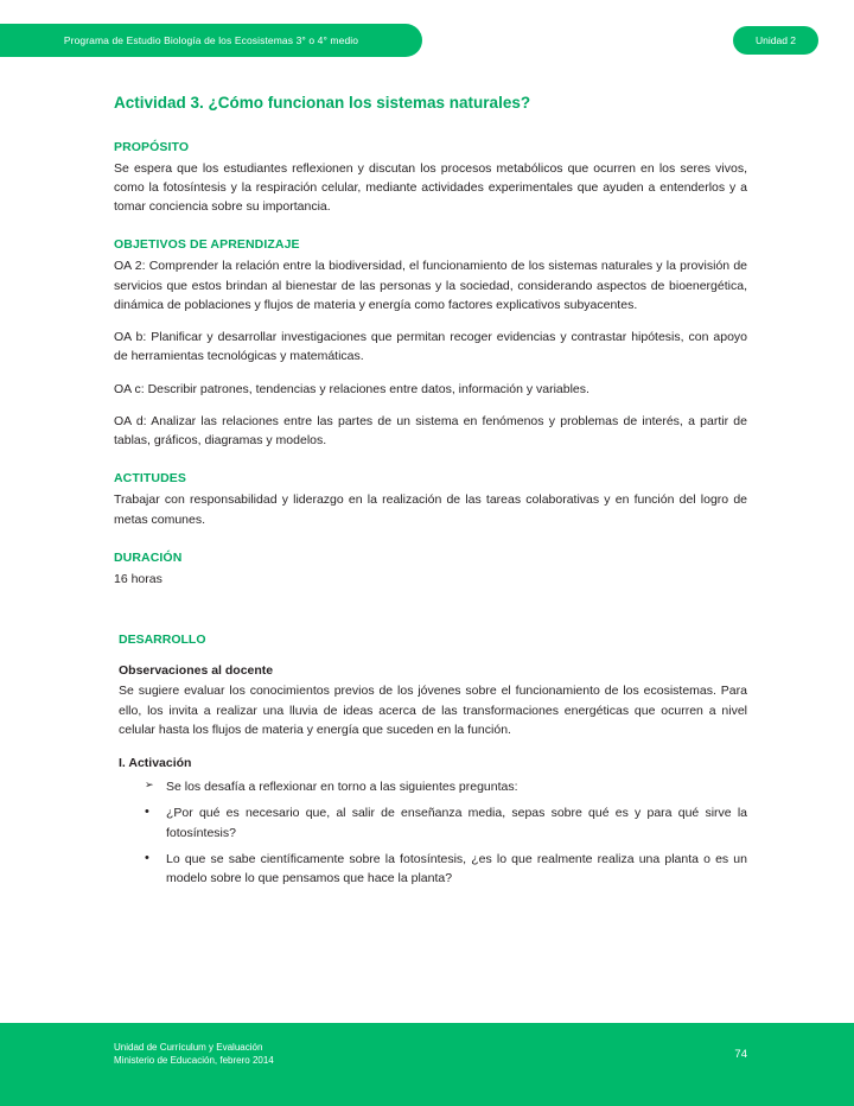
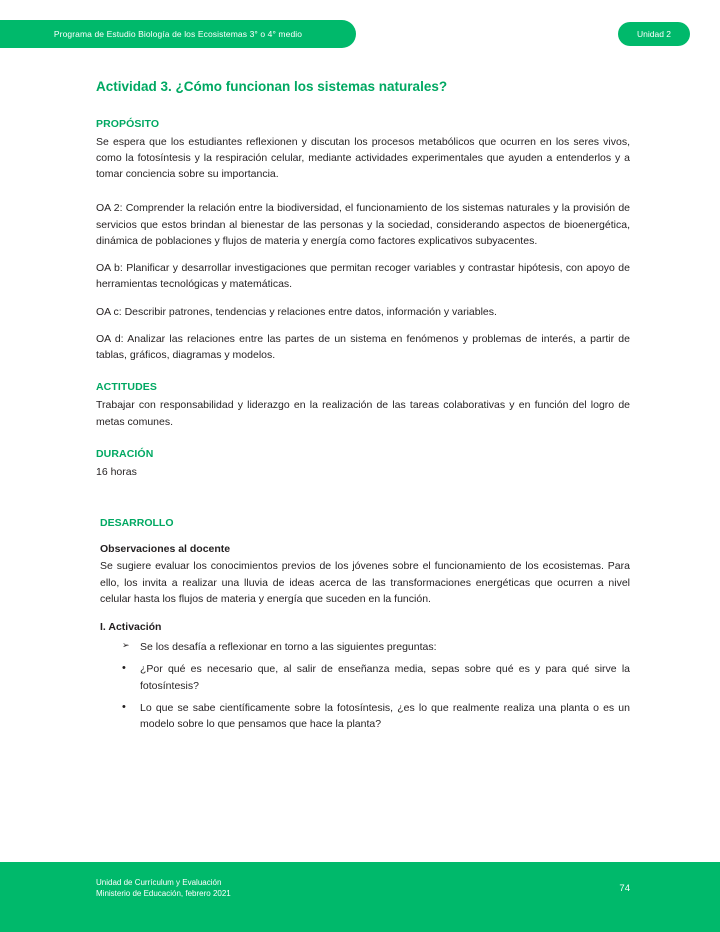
  Programa de Estudio Biología de los Ecosistemas 3° o 4° medio
  Unidad 2
  Actividad 3. ¿Cómo funcionan los sistemas naturales?
  PROPÓSITO
  Se espera que los estudiantes reflexionen y discutan los procesos metabólicos que ocurren en los seres vivos, como la fotosíntesis y la respiración celular, mediante actividades experimentales que ayuden a entenderlos y a tomar conciencia sobre su importancia.
- OBJETIVOS DE APRENDIZAJE
  OA 2: Comprender la relación entre la biodiversidad, el funcionamiento de los sistemas naturales y la provisión de servicios que estos brindan al bienestar de las personas y la sociedad, considerando aspectos de bioenergética, dinámica de poblaciones y flujos de materia y energía como factores explicativos subyacentes.
- OA b: Planificar y desarrollar investigaciones que permitan recoger evidencias y contrastar hipótesis, con apoyo de herramientas tecnológicas y matemáticas.
+ OA b: Planificar y desarrollar investigaciones que permitan recoger variables y contrastar hipótesis, con apoyo de herramientas tecnológicas y matemáticas.
  OA c: Describir patrones, tendencias y relaciones entre datos, información y variables.
  OA d: Analizar las relaciones entre las partes de un sistema en fenómenos y problemas de interés, a partir de tablas, gráficos, diagramas y modelos.
  ACTITUDES
  Trabajar con responsabilidad y liderazgo en la realización de las tareas colaborativas y en función del logro de metas comunes.
  DURACIÓN
  16 horas
  DESARROLLO
  Observaciones al docente
  Se sugiere evaluar los conocimientos previos de los jóvenes sobre el funcionamiento de los ecosistemas. Para ello, los invita a realizar una lluvia de ideas acerca de las transformaciones energéticas que ocurren a nivel celular hasta los flujos de materia y energía que suceden en la función.
  I. Activación
  ➢
  Se los desafía a reflexionar en torno a las siguientes preguntas:
  •
  ¿Por qué es necesario que, al salir de enseñanza media, sepas sobre qué es y para qué sirve la fotosíntesis?
  •
  Lo que se sabe científicamente sobre la fotosíntesis, ¿es lo que realmente realiza una planta o es un modelo sobre lo que pensamos que hace la planta?
  Unidad de Currículum y Evaluación
- Ministerio de Educación, febrero 2014
+ Ministerio de Educación, febrero 2021
  74
